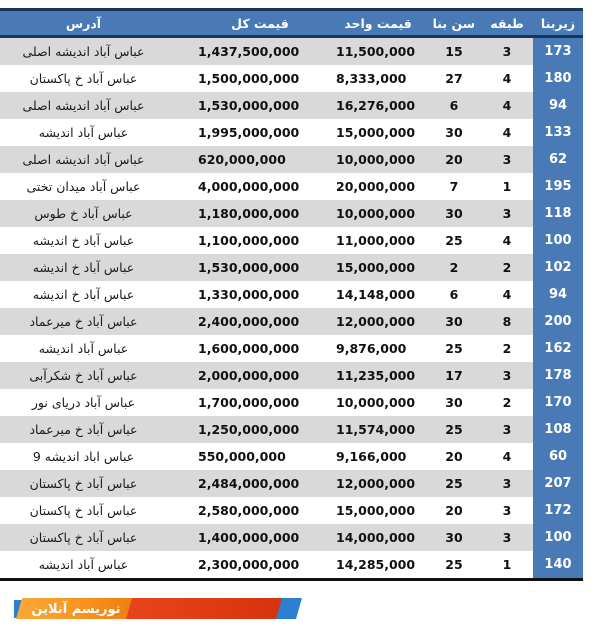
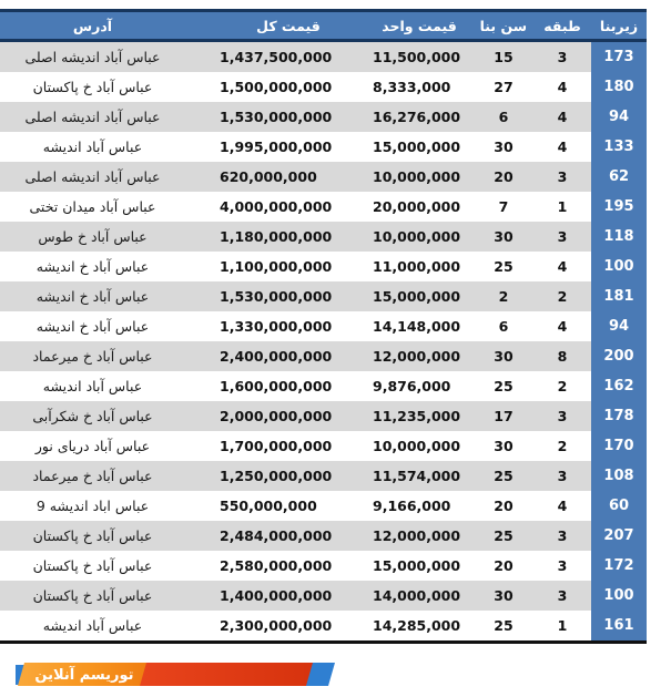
  زیربنا	طبقه	سن بنا	قیمت واحد	قیمت کل	آدرس
  173	3	15	11,500,000	1,437,500,000	عباس آباد اندیشه اصلی
  180	4	27	8,333,000	1,500,000,000	عباس آباد خ پاکستان
  94	4	6	16,276,000	1,530,000,000	عباس آباد اندیشه اصلی
  133	4	30	15,000,000	1,995,000,000	عباس آباد اندیشه
  62	3	20	10,000,000	620,000,000	عباس آباد اندیشه اصلی
  195	1	7	20,000,000	4,000,000,000	عباس آباد میدان تختی
  118	3	30	10,000,000	1,180,000,000	عباس آباد خ طوس
  100	4	25	11,000,000	1,100,000,000	عباس آباد خ اندیشه
- 102	2	2	15,000,000	1,530,000,000	عباس آباد خ اندیشه
+ 181	2	2	15,000,000	1,530,000,000	عباس آباد خ اندیشه
  94	4	6	14,148,000	1,330,000,000	عباس آباد خ اندیشه
  200	8	30	12,000,000	2,400,000,000	عباس آباد خ میرعماد
  162	2	25	9,876,000	1,600,000,000	عباس آباد اندیشه
  178	3	17	11,235,000	2,000,000,000	عباس آباد خ شکرآبی
  170	2	30	10,000,000	1,700,000,000	عباس آباد دریای نور
  108	3	25	11,574,000	1,250,000,000	عباس آباد خ میرعماد
  60	4	20	9,166,000	550,000,000	عباس اباد اندیشه 9
  207	3	25	12,000,000	2,484,000,000	عباس آباد خ پاکستان
  172	3	20	15,000,000	2,580,000,000	عباس آباد خ پاکستان
  100	3	30	14,000,000	1,400,000,000	عباس آباد خ پاکستان
- 140	1	25	14,285,000	2,300,000,000	عباس آباد اندیشه
+ 161	1	25	14,285,000	2,300,000,000	عباس آباد اندیشه
  توریسم آنلاین
